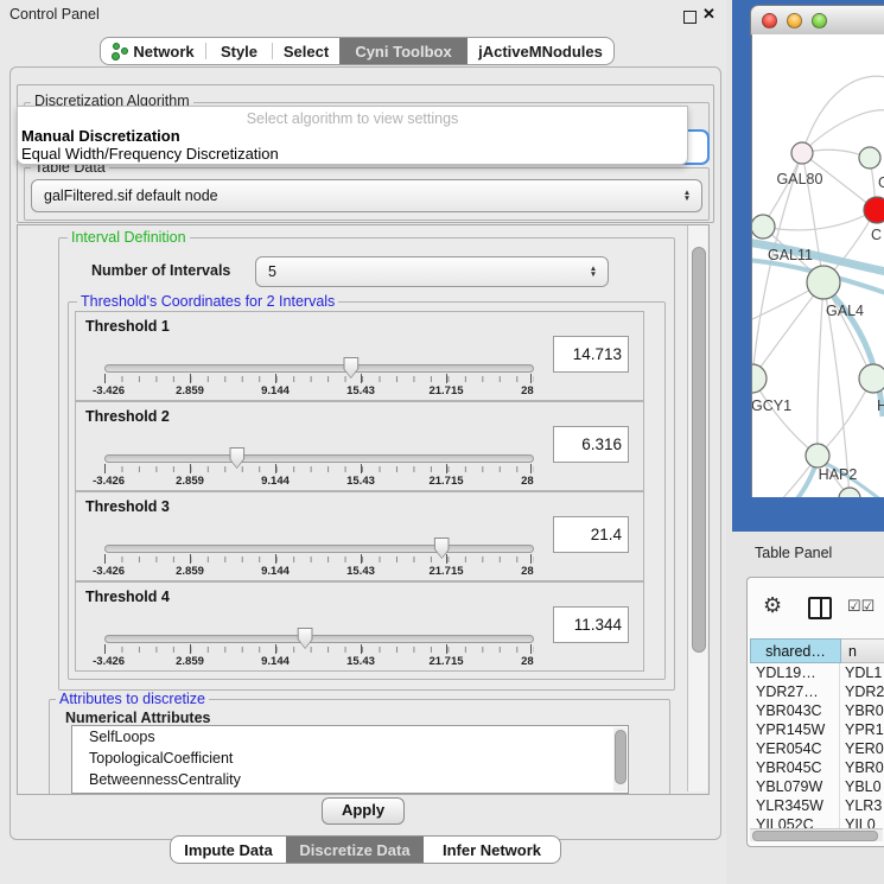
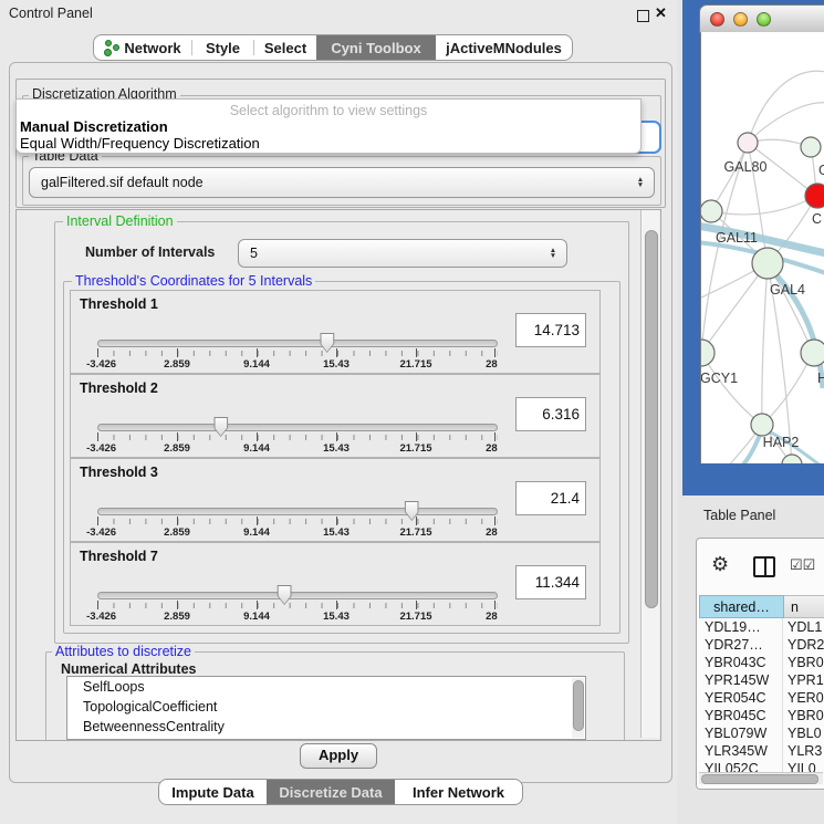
  Control Panel
  ✕
  Network
  Style
  Select
  Cyni Toolbox
  jActiveMNodules
  Discretization Algorithm
  Select algorithm to view settings
  Manual Discretization
  Equal Width/Frequency Discretization
  Table Data
  galFiltered.sif default node
  Interval Definition
  Number of Intervals
  5
- Threshold's Coordinates for 2 Intervals
+ Threshold's Coordinates for 5 Intervals
  Threshold 1
  -3.426
  2.859
  9.144
  15.43
  21.715
  28
  14.713
  Threshold 2
  -3.426
  2.859
  9.144
  15.43
  21.715
  28
  6.316
  Threshold 3
  -3.426
  2.859
  9.144
  15.43
  21.715
  28
  21.4
- Threshold 4
+ Threshold 7
  -3.426
  2.859
  9.144
  15.43
  21.715
  28
  11.344
  Attributes to discretize
  Numerical Attributes
  SelfLoops
  TopologicalCoefficient
  BetweennessCentrality
  Apply
  Impute Data
  Discretize Data
  Infer Network
  GAL80
  GAL11
  GAL4
  GCY1
  HAP2
  C
  H
  Table Panel
  ⚙
  ☑☑
  shared…
  n
  YDL19…
  YDL1
  YDR27…
  YDR2
  YBR043C
  YBR0
  YPR145W
  YPR1
  YER054C
  YER0
  YBR045C
  YBR0
  YBL079W
  YBL0
  YLR345W
  YLR3
  YIL052C
  YIL0
